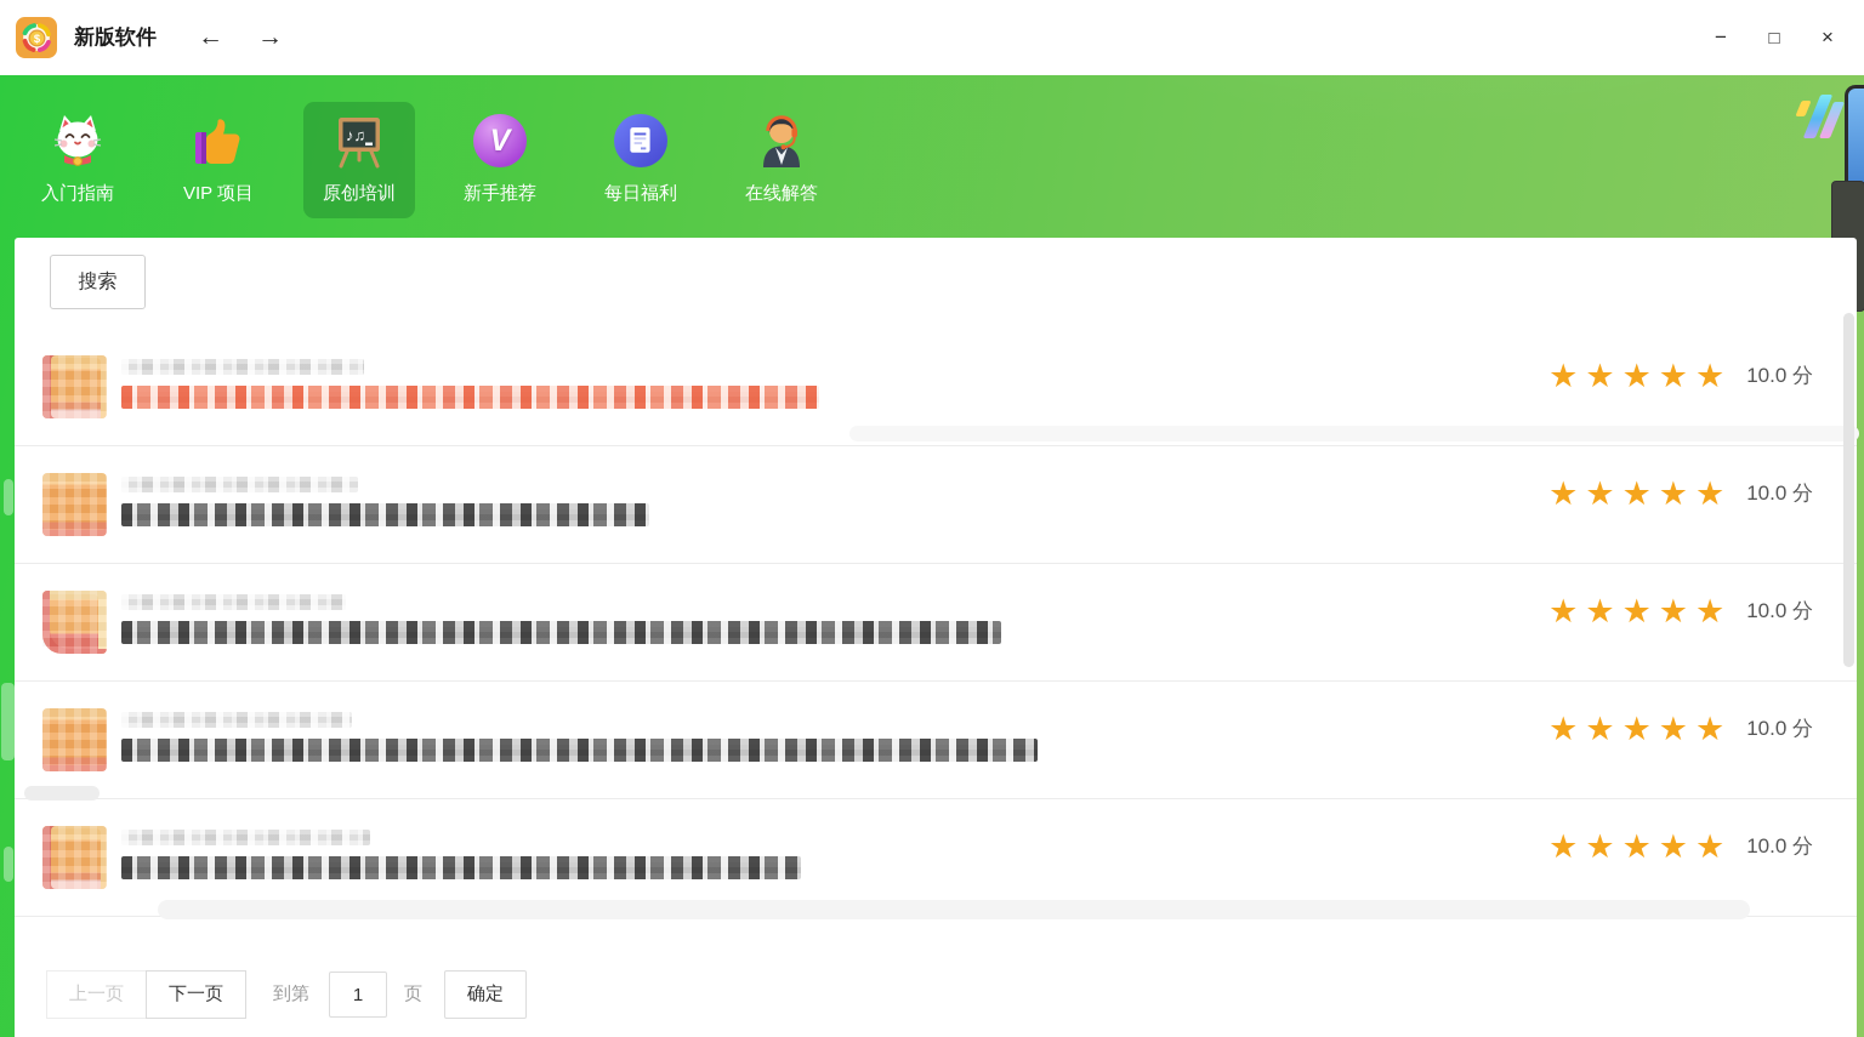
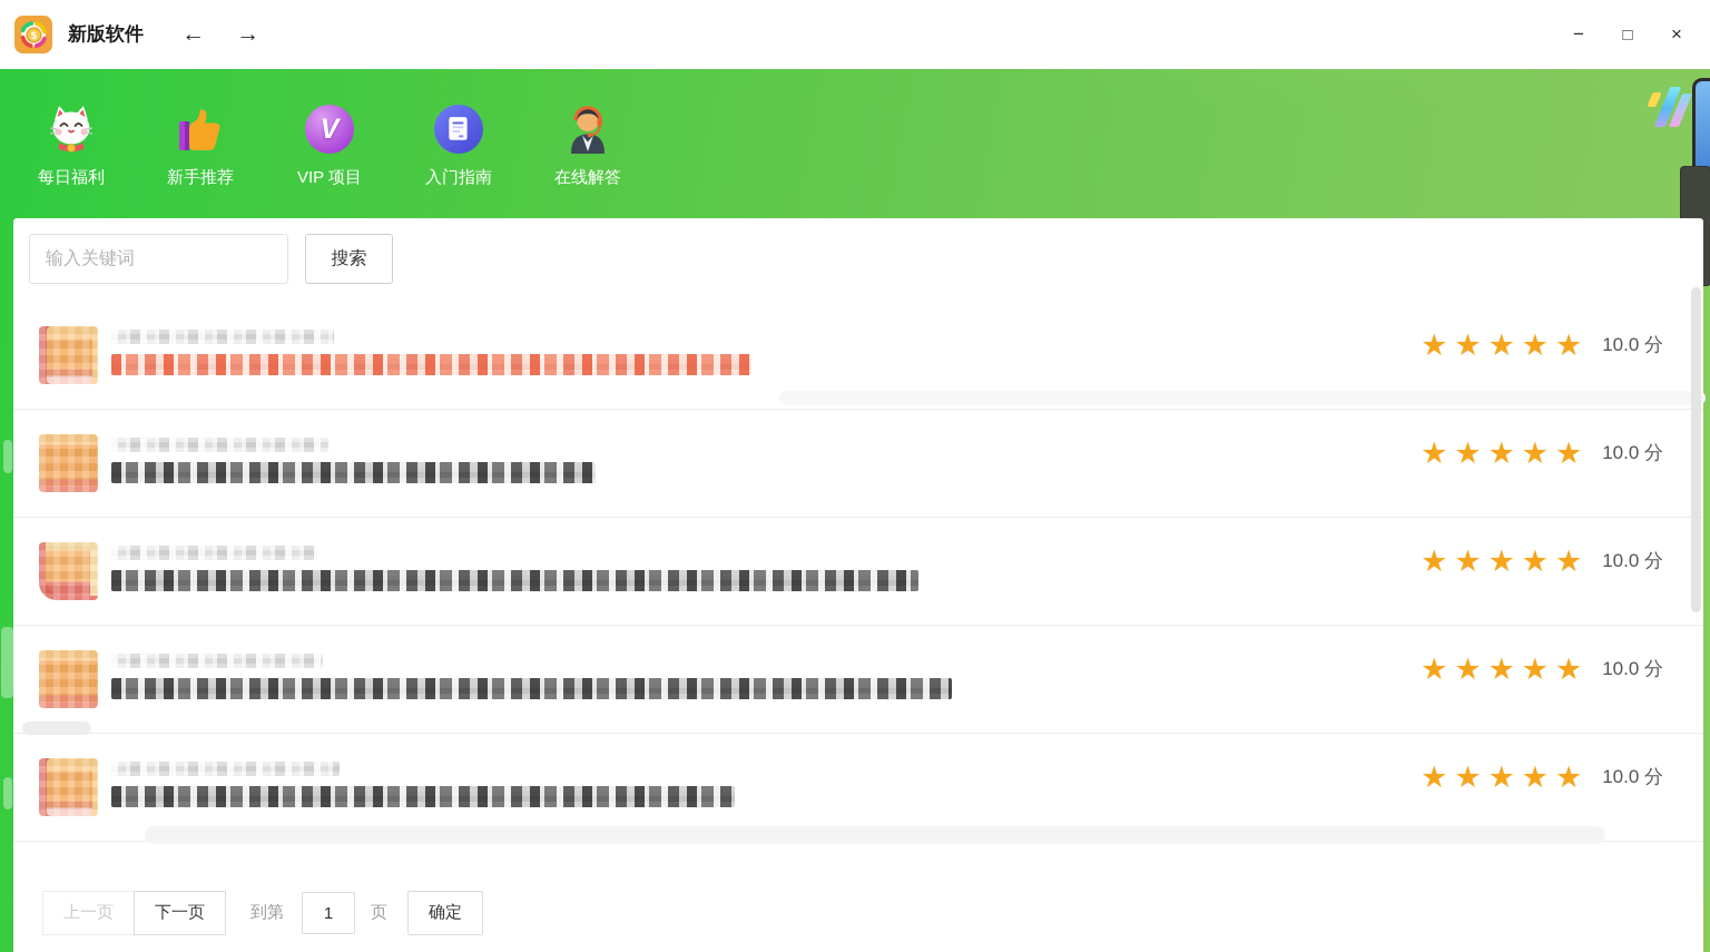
  $
  新版软件
  ←
  →
  −
  □
  ×
- 入门指南
+ 每日福利
- VIP 项目
+ 新手推荐
- ♪♫
- 原创培训
  V
- 新手推荐
+ VIP 项目
- 每日福利
+ 入门指南
  在线解答
+ 输入关键词
  搜索
  ★★★★★
  10.0 分
  ★★★★★
  10.0 分
  ★★★★★
  10.0 分
  ★★★★★
  10.0 分
  ★★★★★
  10.0 分
  上一页
  下一页
  到第
  1
  页
  确定
